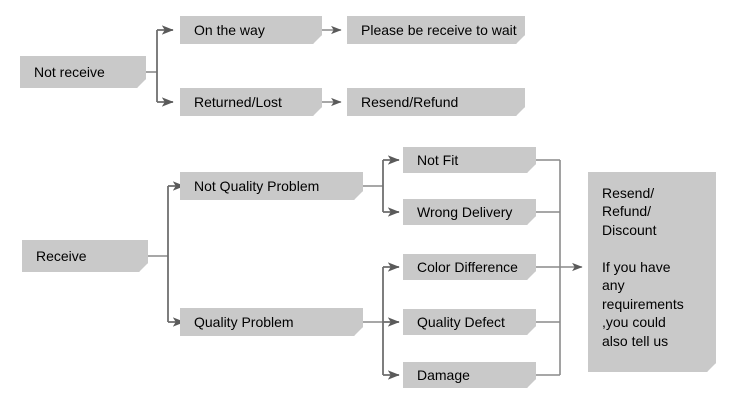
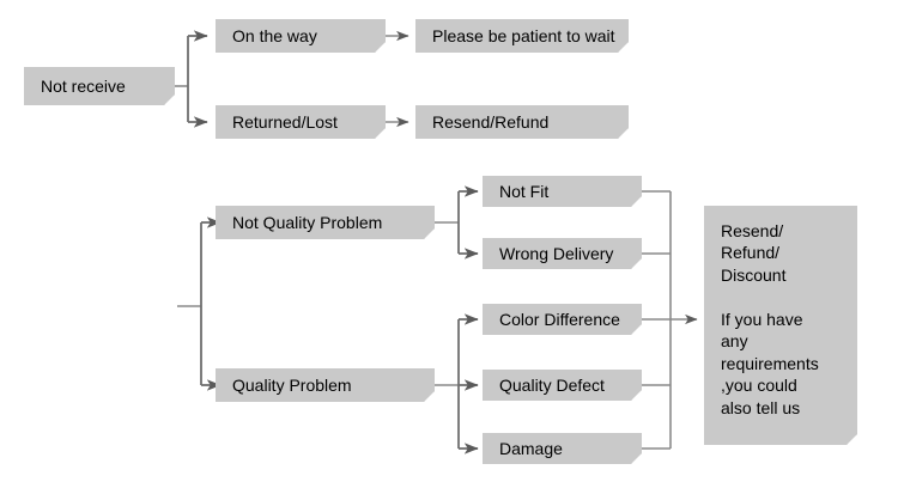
  Not receive
  On the way
- Please be receive to wait
+ Please be patient to wait
  Returned/Lost
  Resend/Refund
- Receive
  Not Quality Problem
  Quality Problem
  Not Fit
  Wrong Delivery
  Color Difference
  Quality Defect
  Damage
  Resend/
  Refund/
  Discount
  If you have
  any
  requirements
  ,you could
  also tell us
